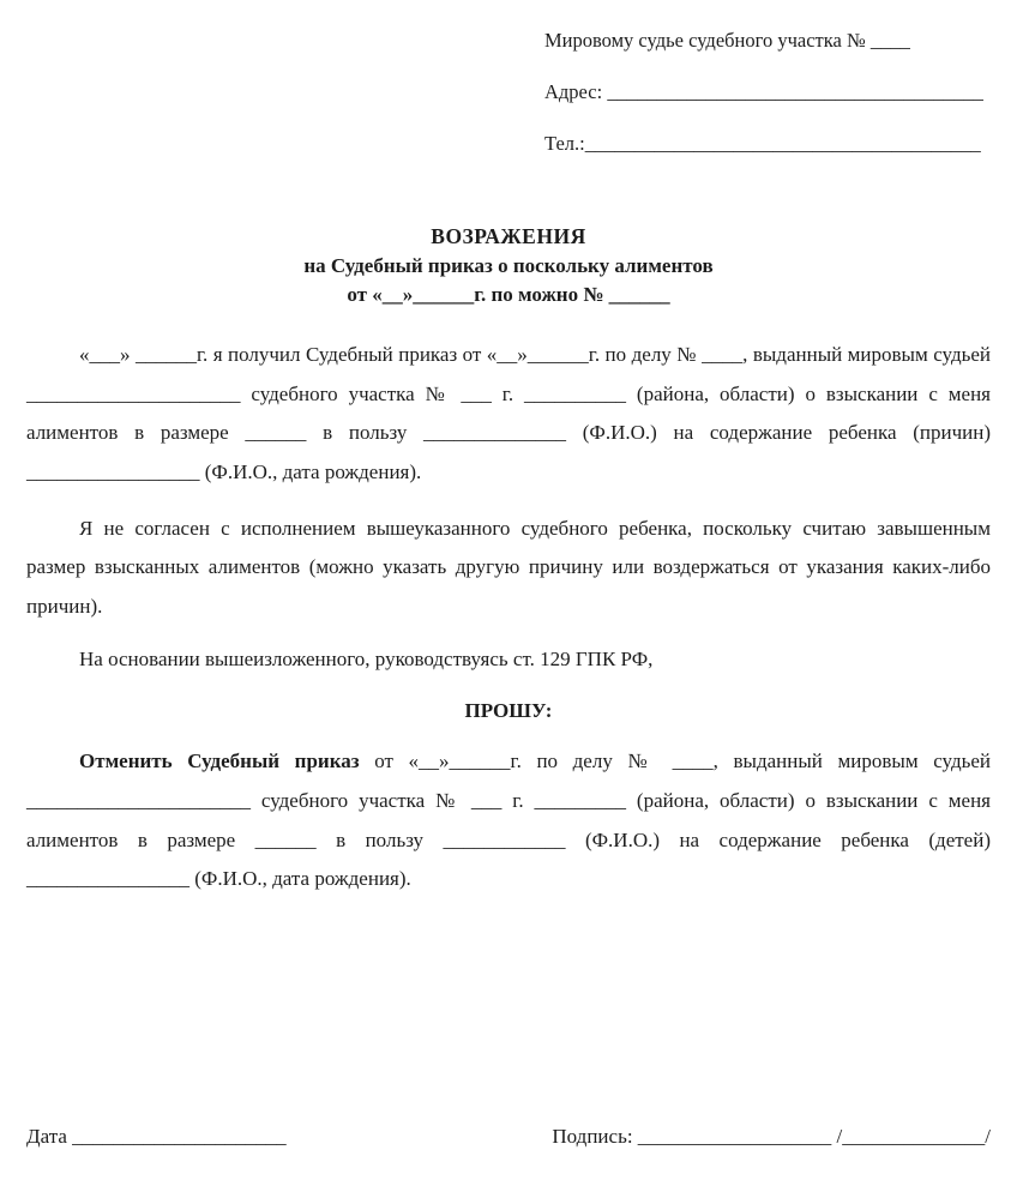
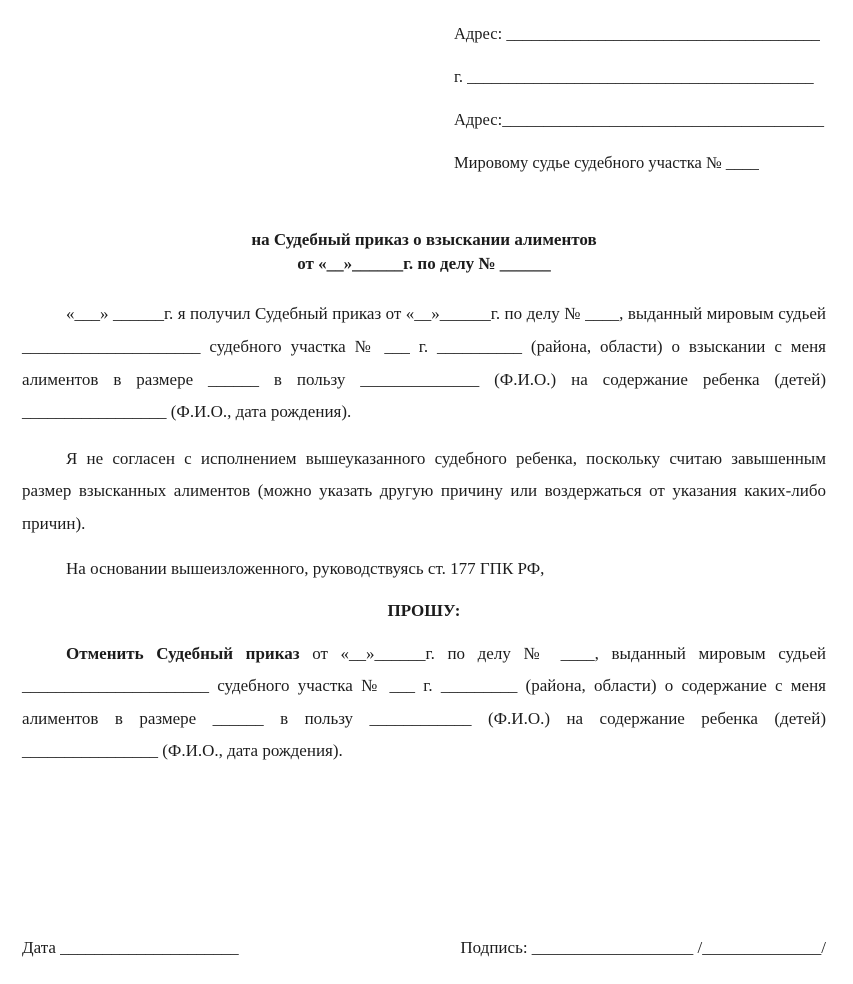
- Мировому судье судебного участка № ____
+ Адрес: ______________________________________
+ г. __________________________________________
+ Адрес:_______________________________________
- Адрес: ______________________________________
+ Мировому судье судебного участка № ____
- Тел.:________________________________________
- ВОЗРАЖЕНИЯ
- на Судебный приказ о поскольку алиментов
+ на Судебный приказ о взыскании алиментов
- от «__»______г. по можно № ______
+ от «__»______г. по делу № ______
- «___» ______г. я получил Судебный приказ от «__»______г. по делу № ____, выданный мировым судьей _____________________ судебного участка № ___ г. __________ (района, области) о взыскании с меня алиментов в размере ______ в пользу ______________ (Ф.И.О.) на содержание ребенка (причин) _________________ (Ф.И.О., дата рождения).
+ «___» ______г. я получил Судебный приказ от «__»______г. по делу № ____, выданный мировым судьей _____________________ судебного участка № ___ г. __________ (района, области) о взыскании с меня алиментов в размере ______ в пользу ______________ (Ф.И.О.) на содержание ребенка (детей) _________________ (Ф.И.О., дата рождения).
  Я не согласен с исполнением вышеуказанного судебного ребенка, поскольку считаю завышенным размер взысканных алиментов (можно указать другую причину или воздержаться от указания каких-либо причин).
- На основании вышеизложенного, руководствуясь ст. 129 ГПК РФ,
+ На основании вышеизложенного, руководствуясь ст. 177 ГПК РФ,
  ПРОШУ:
- Отменить Судебный приказ от «__»______г. по делу № ____, выданный мировым судьей ______________________ судебного участка № ___ г. _________ (района, области) о взыскании с меня алиментов в размере ______ в пользу ____________ (Ф.И.О.) на содержание ребенка (детей) ________________ (Ф.И.О., дата рождения).
+ Отменить Судебный приказ от «__»______г. по делу № ____, выданный мировым судьей ______________________ судебного участка № ___ г. _________ (района, области) о содержание с меня алиментов в размере ______ в пользу ____________ (Ф.И.О.) на содержание ребенка (детей) ________________ (Ф.И.О., дата рождения).
  Дата _____________________
  Подпись: ___________________ /______________/
